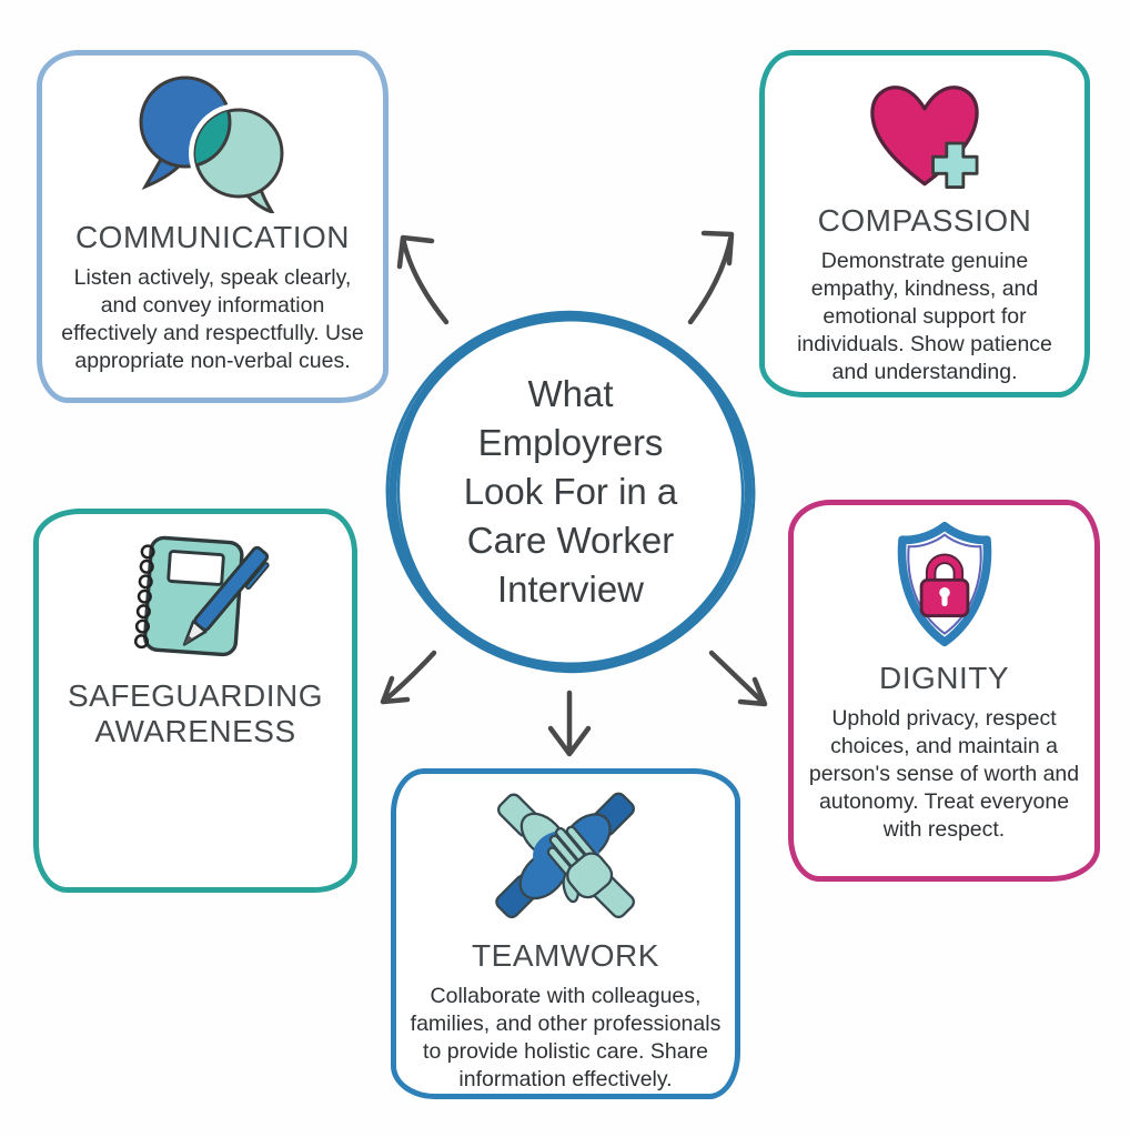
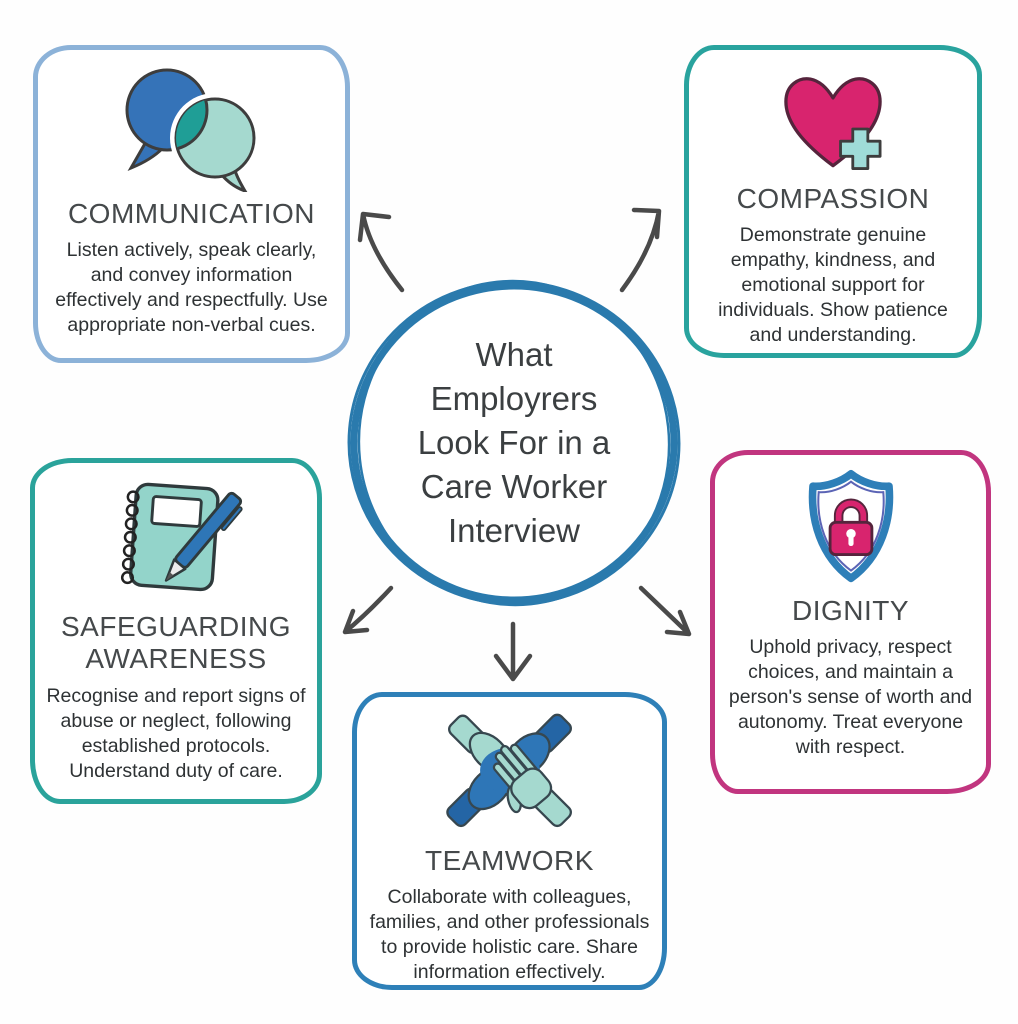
  COMMUNICATION
  Listen actively, speak clearly, and convey information effectively and respectfully. Use appropriate non-verbal cues.
  COMPASSION
  Demonstrate genuine empathy, kindness, and emotional support for individuals. Show patience and understanding.
  SAFEGUARDING AWARENESS
+ Recognise and report signs of abuse or neglect, following established protocols. Understand duty of care.
  DIGNITY
  Uphold privacy, respect choices, and maintain a person's sense of worth and autonomy. Treat everyone with respect.
  TEAMWORK
  Collaborate with colleagues, families, and other professionals to provide holistic care. Share information effectively.
  What
  Employrers
  Look For in a
  Care Worker
  Interview
